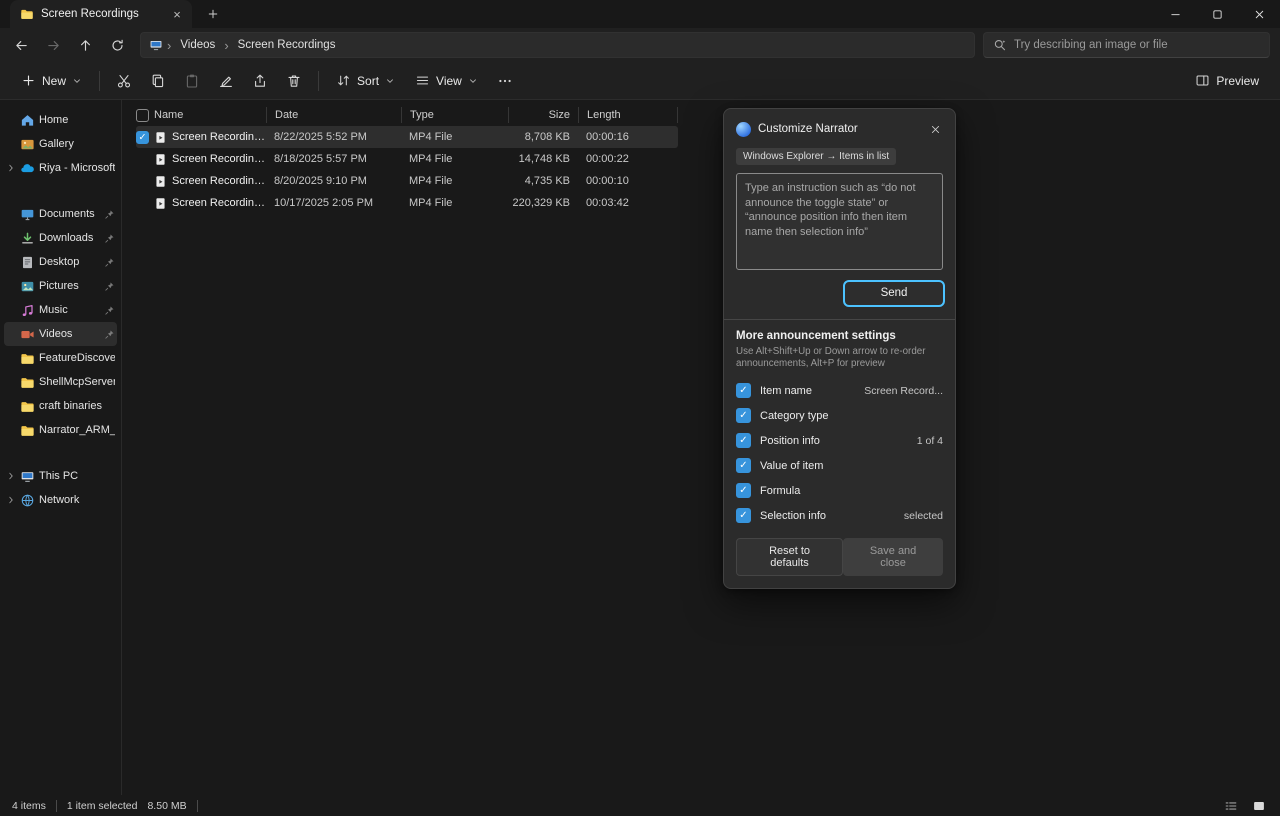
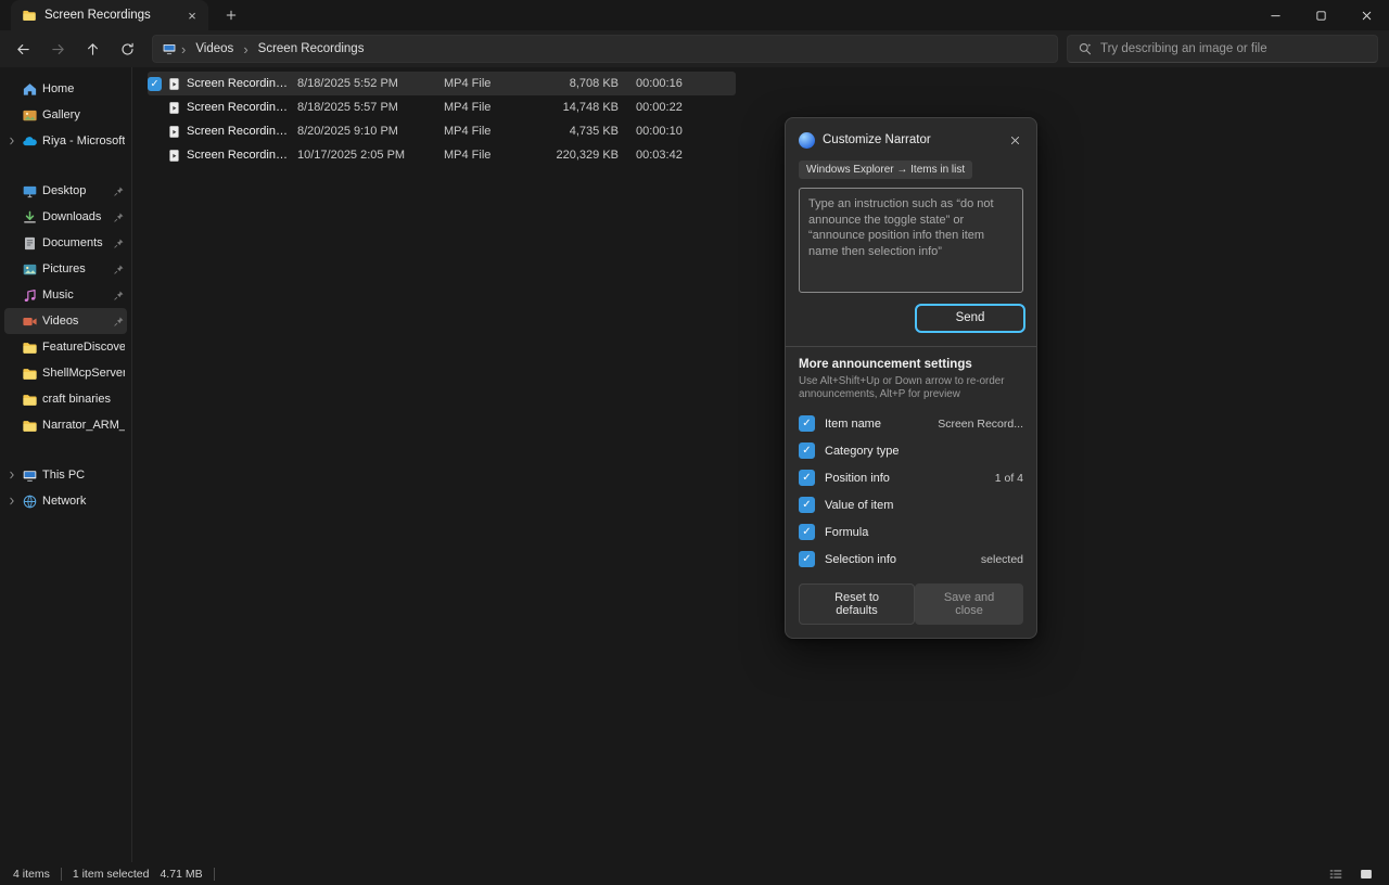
  Screen Recordings
  ×
  ›
  Videos
  ›
  Screen Recordings
  Try describing an image or file
- New
- Sort
- View
- Preview
  Home
  Gallery
  Riya - Microsoft
- Documents
+ Desktop
  Downloads
- Desktop
+ Documents
  Pictures
  Music
  Videos
  FeatureDiscove
  ShellMcpServer
  craft binaries
  Narrator_ARM_
  This PC
  Network
- Name
- Date
- Type
- Size
- Length
  ✓
  Screen Recording
- 8/22/2025 5:52 PM
+ 8/18/2025 5:52 PM
  MP4 File
  8,708 KB
  00:00:16
  Screen Recording
  8/18/2025 5:57 PM
  MP4 File
  14,748 KB
  00:00:22
  Screen Recording
  8/20/2025 9:10 PM
  MP4 File
  4,735 KB
  00:00:10
  Screen Recording
  10/17/2025 2:05 PM
  MP4 File
  220,329 KB
  00:03:42
  Customize Narrator
  Windows Explorer → Items in list
  Send
  More announcement settings
  Use Alt+Shift+Up or Down arrow to re-order announcements, Alt+P for preview
  ✓
  Item name
  Screen Record...
  ✓
  Category type
  ✓
  Position info
  1 of 4
  ✓
  Value of item
  ✓
  Formula
  ✓
  Selection info
  selected
  Reset to defaults
  Save and close
  4 items
  1 item selected
- 8.50 MB
+ 4.71 MB
